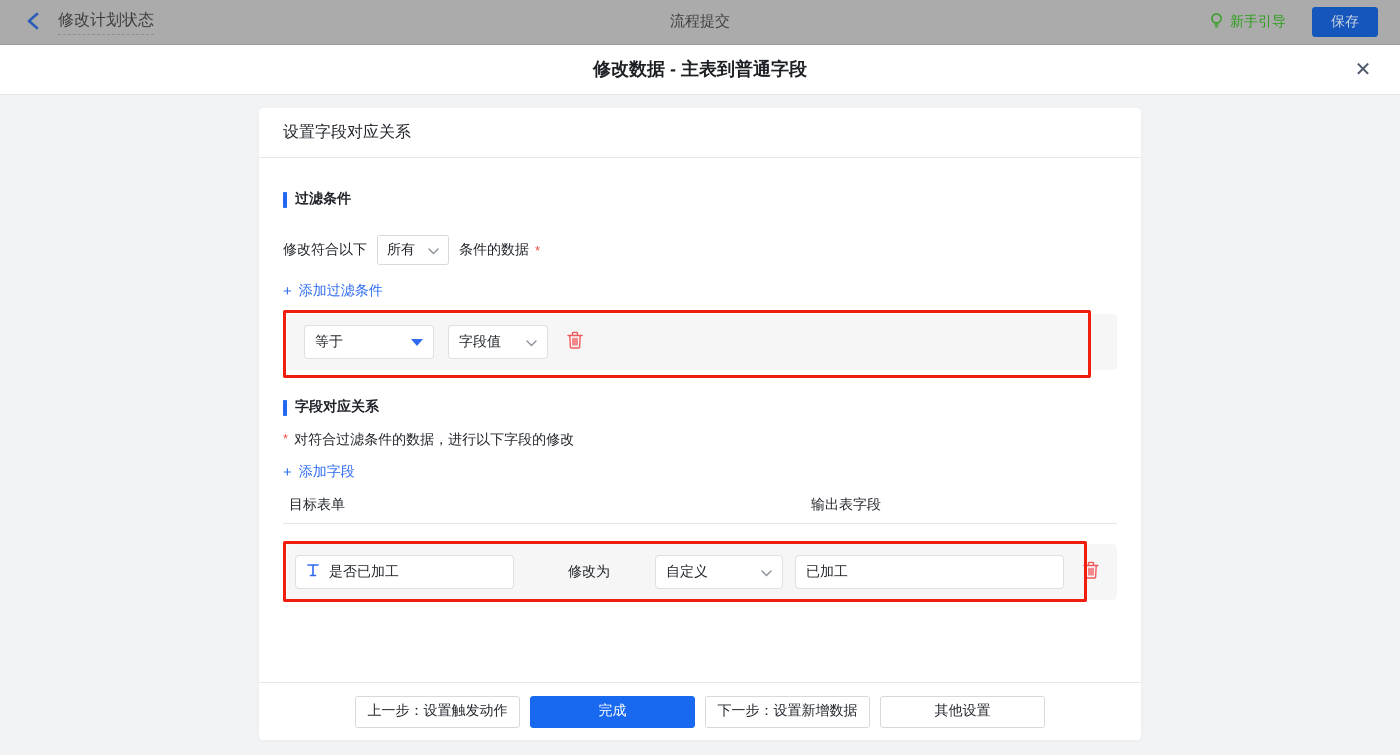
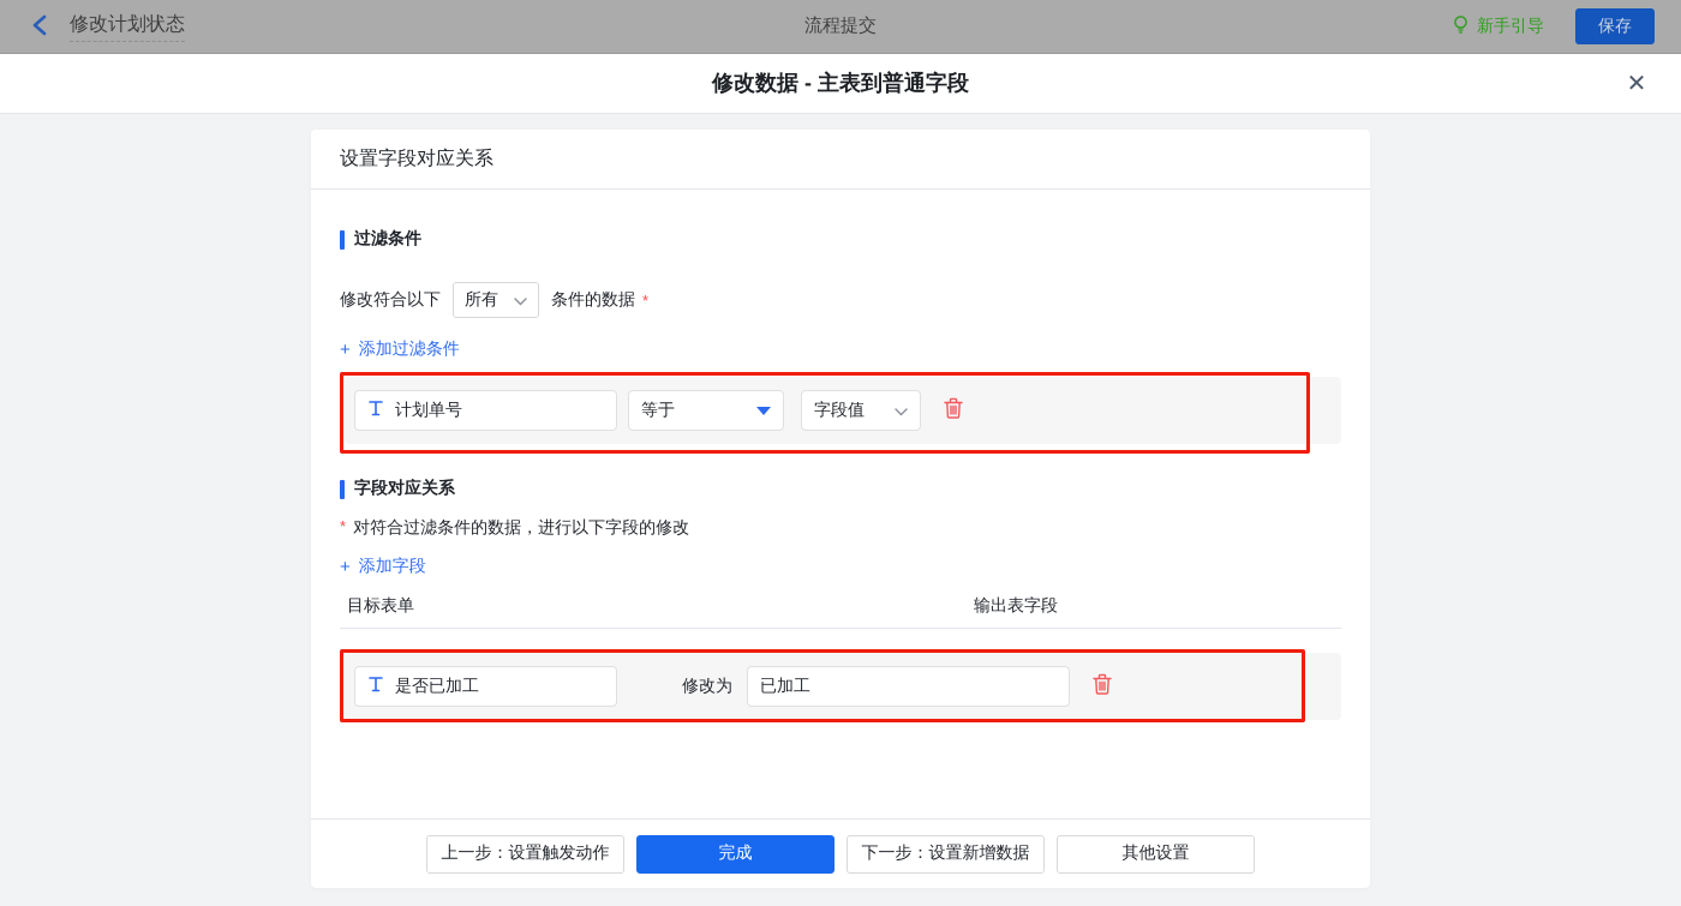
  修改计划状态
  流程提交
  新手引导
  保存
  修改数据 - 主表到普通字段
  ✕
  设置字段对应关系
  过滤条件
  修改符合以下
  所有
  条件的数据
  *
  +
  添加过滤条件
+ 计划单号
  等于
  字段值
  字段对应关系
  *
  对符合过滤条件的数据，进行以下字段的修改
  +
  添加字段
  目标表单
  输出表字段
  是否已加工
  修改为
- 自定义
  已加工
  上一步：设置触发动作
  完成
  下一步：设置新增数据
  其他设置
